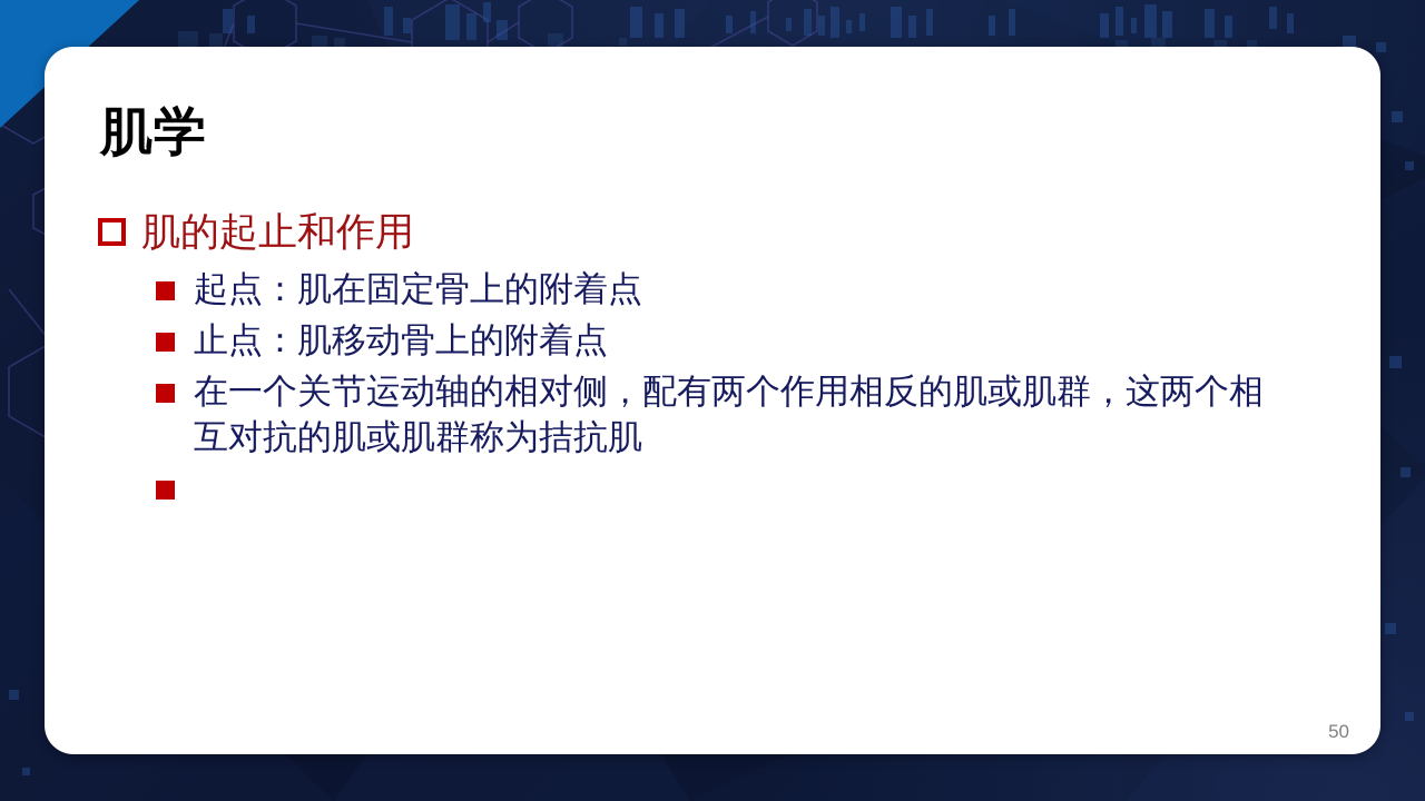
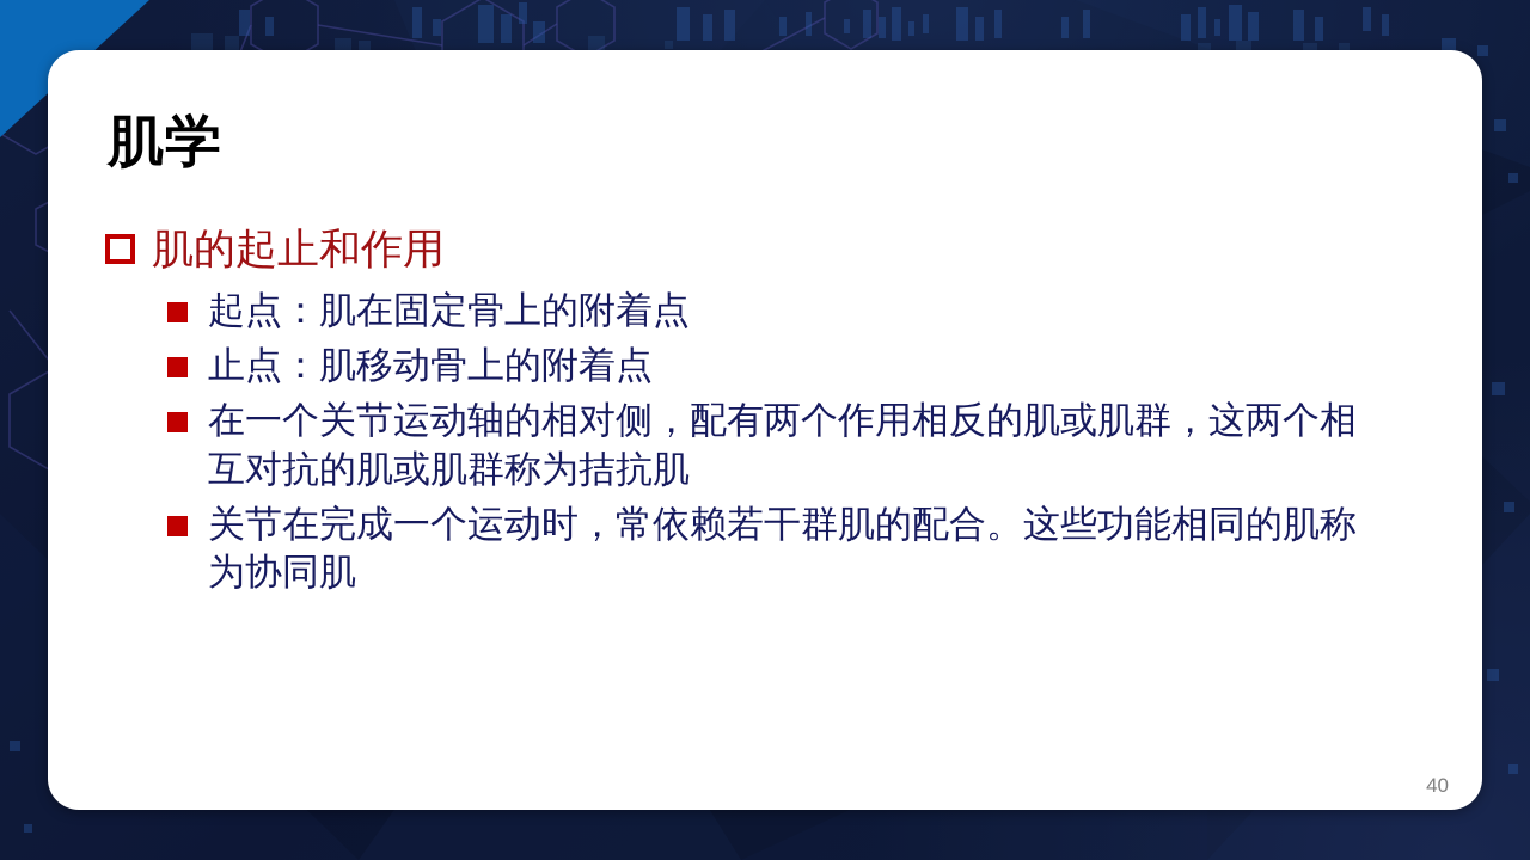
  肌学
  肌的起止和作用
  起点：肌在固定骨上的附着点
  止点：肌移动骨上的附着点
  在一个关节运动轴的相对侧，配有两个作用相反的肌或肌群，这两个相互对抗的肌或肌群称为拮抗肌
+ 关节在完成一个运动时，常依赖若干群肌的配合。这些功能相同的肌称为协同肌
- 50
+ 40
